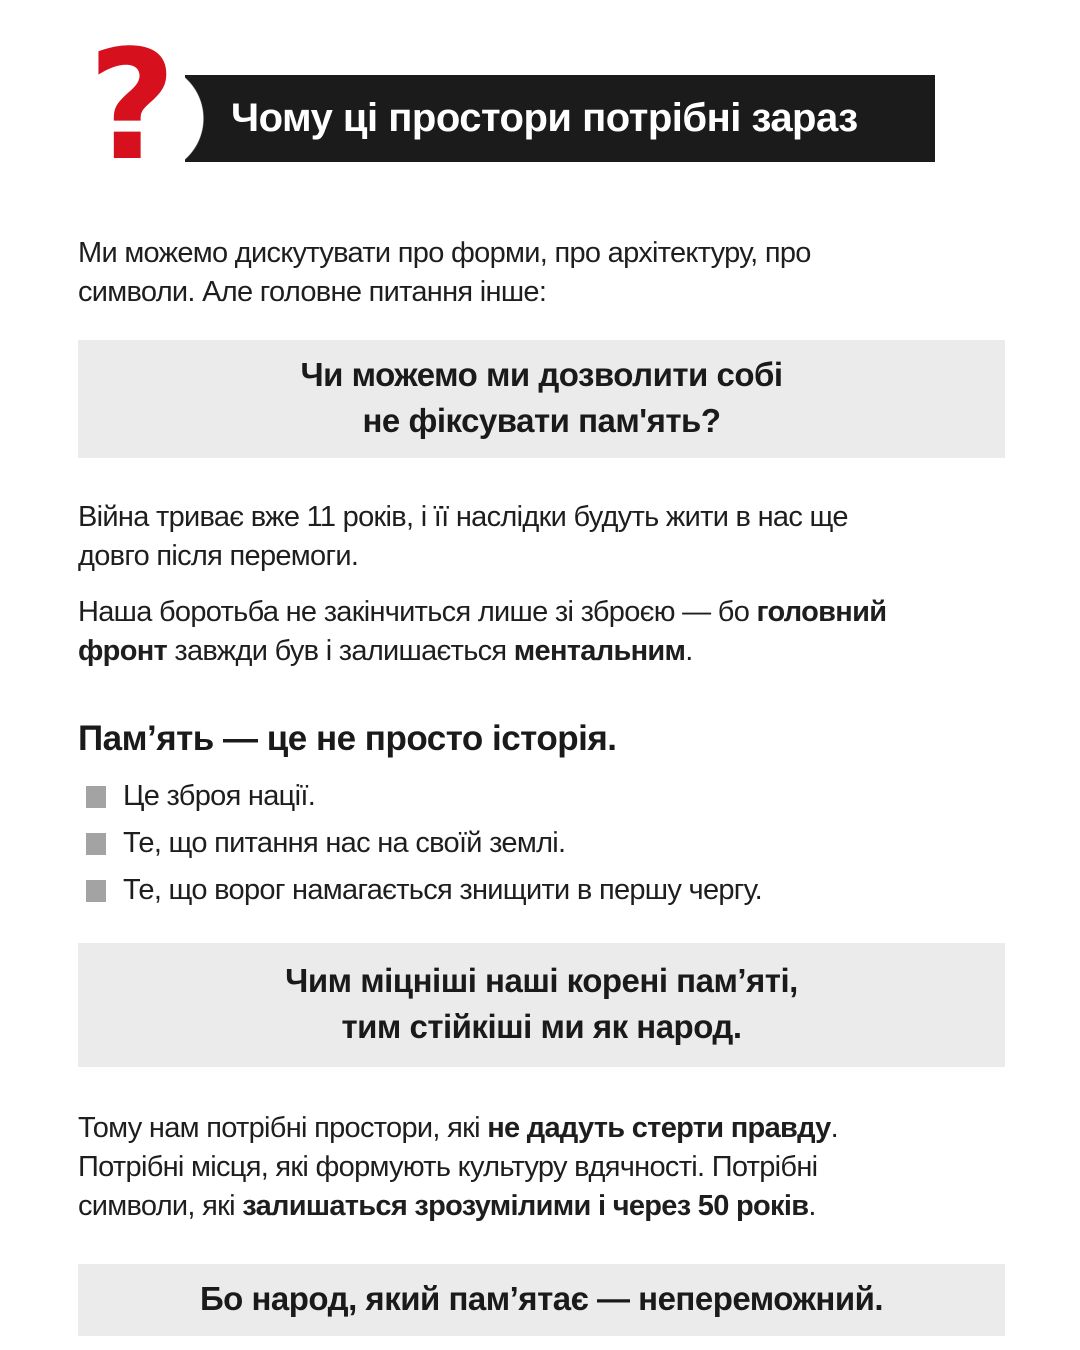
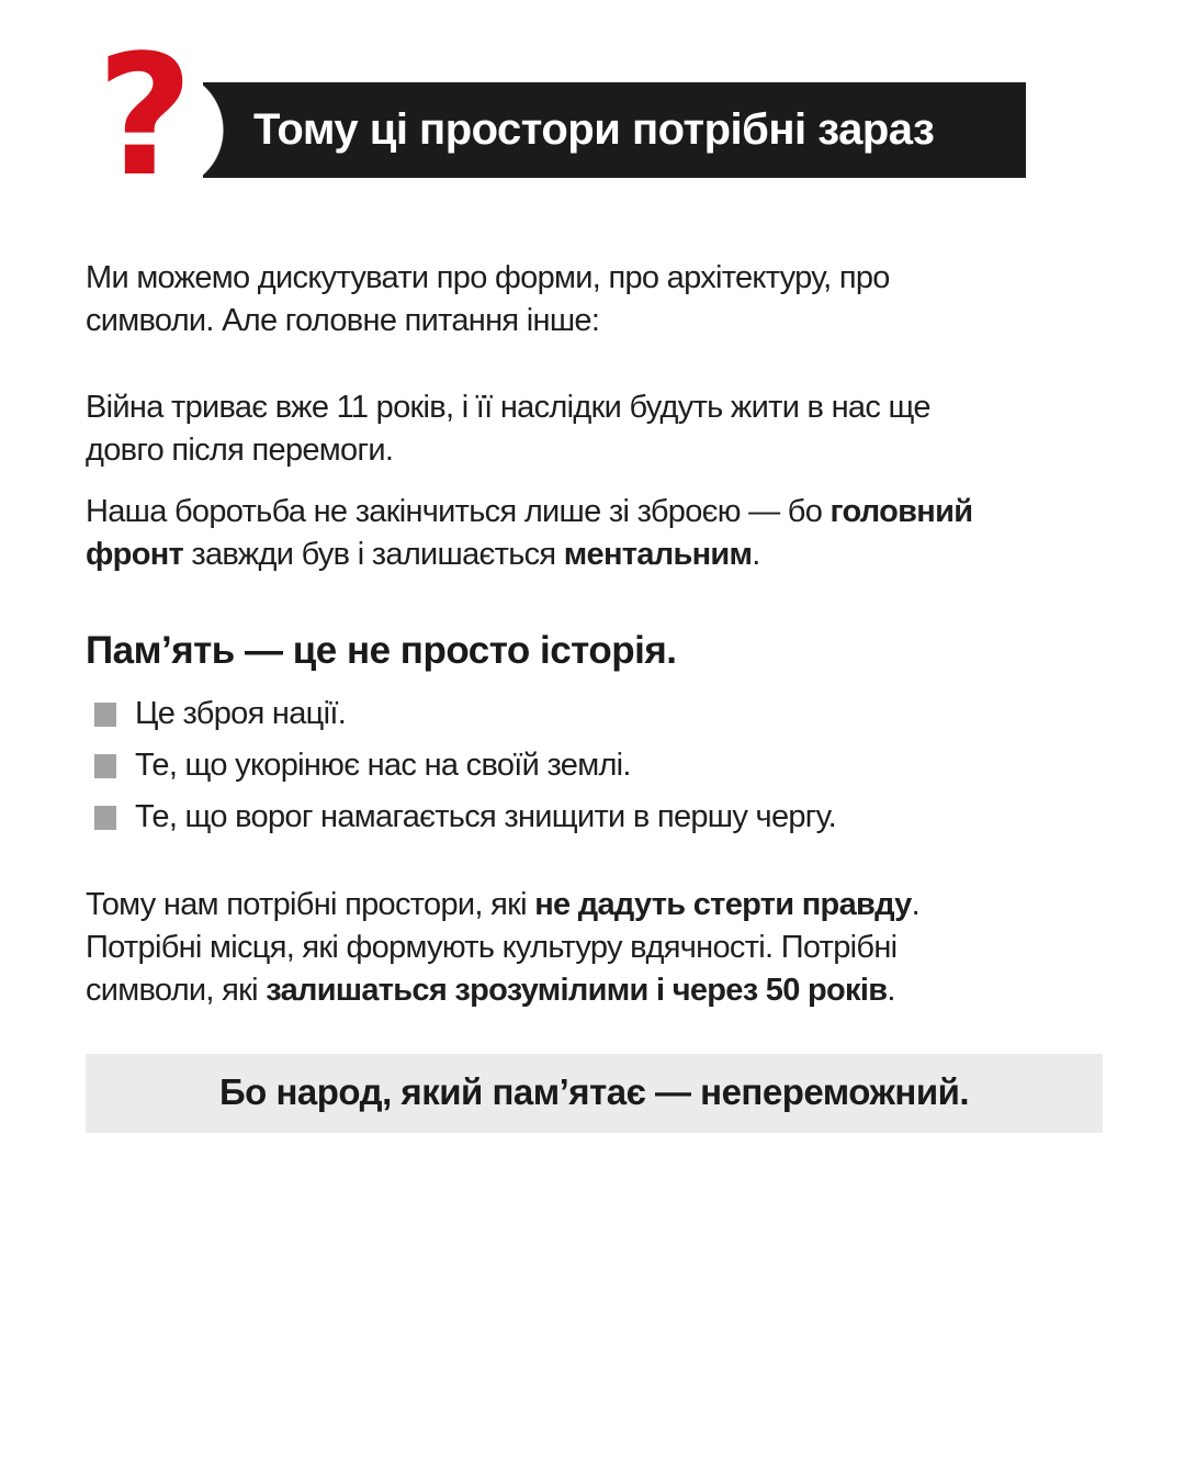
  ?
- Чому ці простори потрібні зараз
+ Тому ці простори потрібні зараз
  Ми можемо дискутувати про форми, про архітектуру, про
  символи. Але головне питання інше:
- Чи можемо ми дозволити собі
- не фіксувати пам'ять?
  Війна триває вже 11 років, і її наслідки будуть жити в нас ще
  довго після перемоги.
  Наша боротьба не закінчиться лише зі зброєю — бо головний
  фронт завжди був і залишається ментальним.
  Пам’ять — це не просто історія.
  Це зброя нації.
- Те, що питання нас на своїй землі.
+ Те, що укорінює нас на своїй землі.
  Те, що ворог намагається знищити в першу чергу.
- Чим міцніші наші корені пам’яті,
- тим стійкіші ми як народ.
  Тому нам потрібні простори, які не дадуть стерти правду.
  Потрібні місця, які формують культуру вдячності. Потрібні
  символи, які залишаться зрозумілими і через 50 років.
  Бо народ, який пам’ятає — непереможний.
